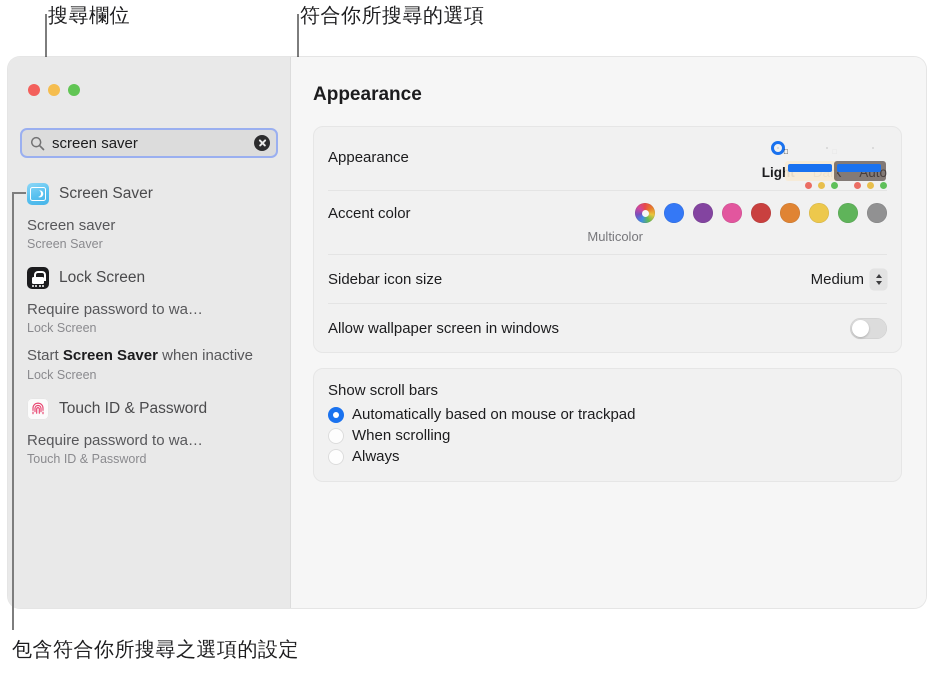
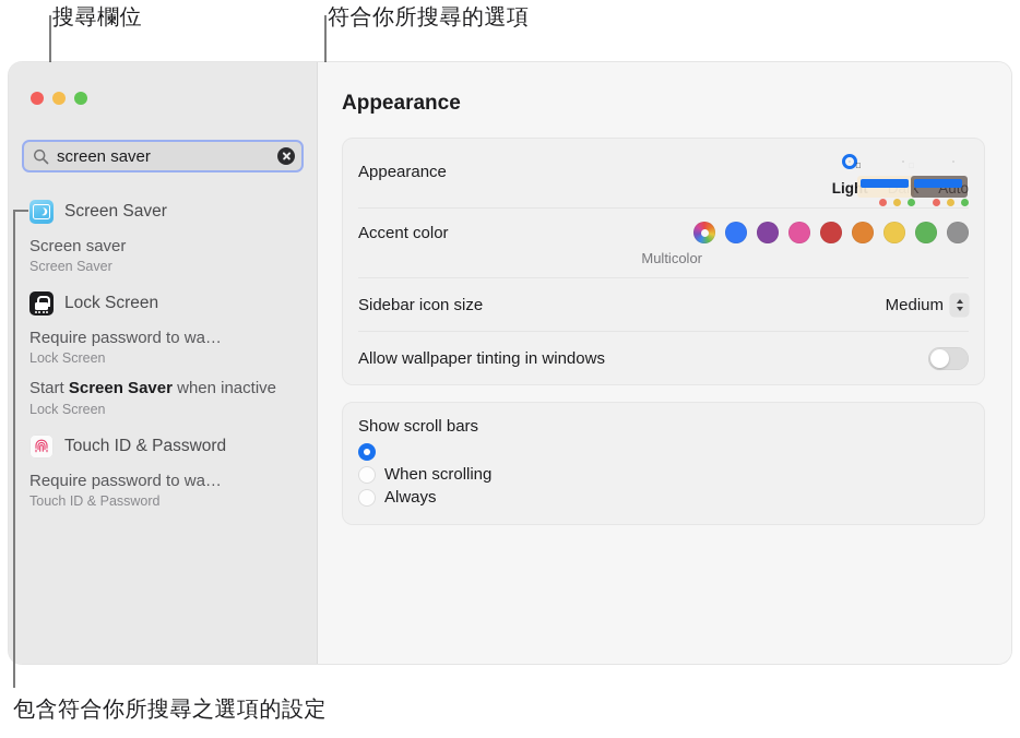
  搜尋欄位
  符合你所搜尋的選項
  screen saver
  Screen Saver
  Screen saver
  Screen Saver
  Lock Screen
  Require password to wa…
  Lock Screen
  Start Screen Saver when inactive
  Lock Screen
  Touch ID & Password
  Require password to wa…
  Touch ID & Password
  Appearance
  Appearance
  Auto
  Accent color
  Multicolor
  Sidebar icon size
  Medium
- Allow wallpaper screen in windows
+ Allow wallpaper tinting in windows
  Show scroll bars
- Automatically based on mouse or trackpad
  When scrolling
  Always
  包含符合你所搜尋之選項的設定
